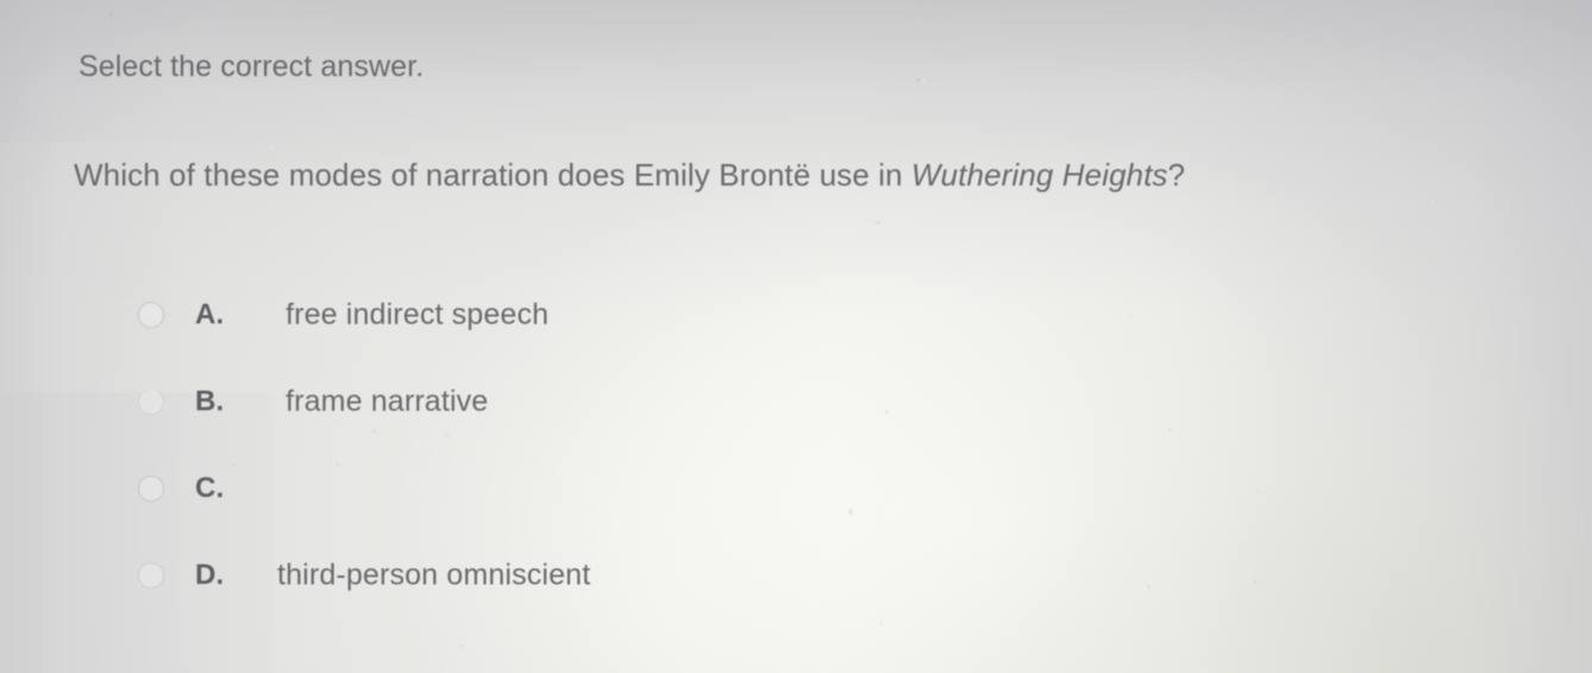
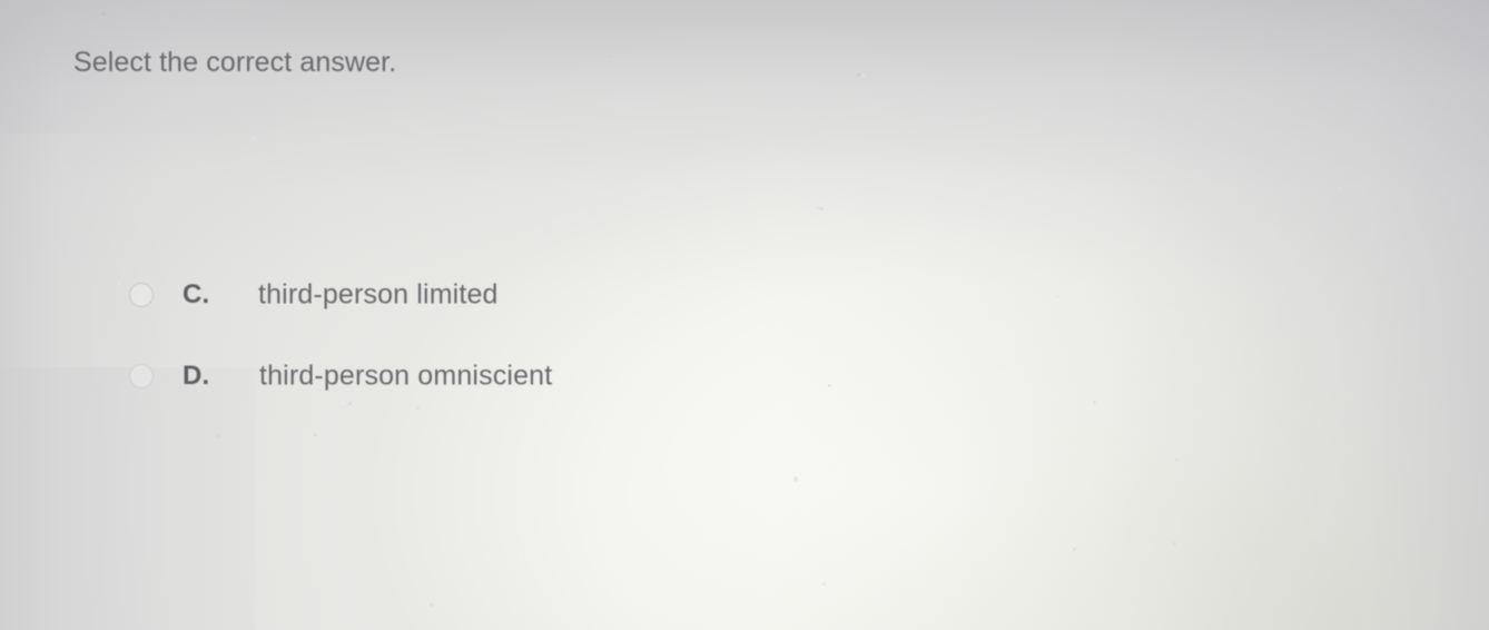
  Select the correct answer.
- Which of these modes of narration does Emily Brontë use in Wuthering Heights?
- A.
- free indirect speech
- B.
- frame narrative
  C.
+ third-person limited
  D.
  third-person omniscient
